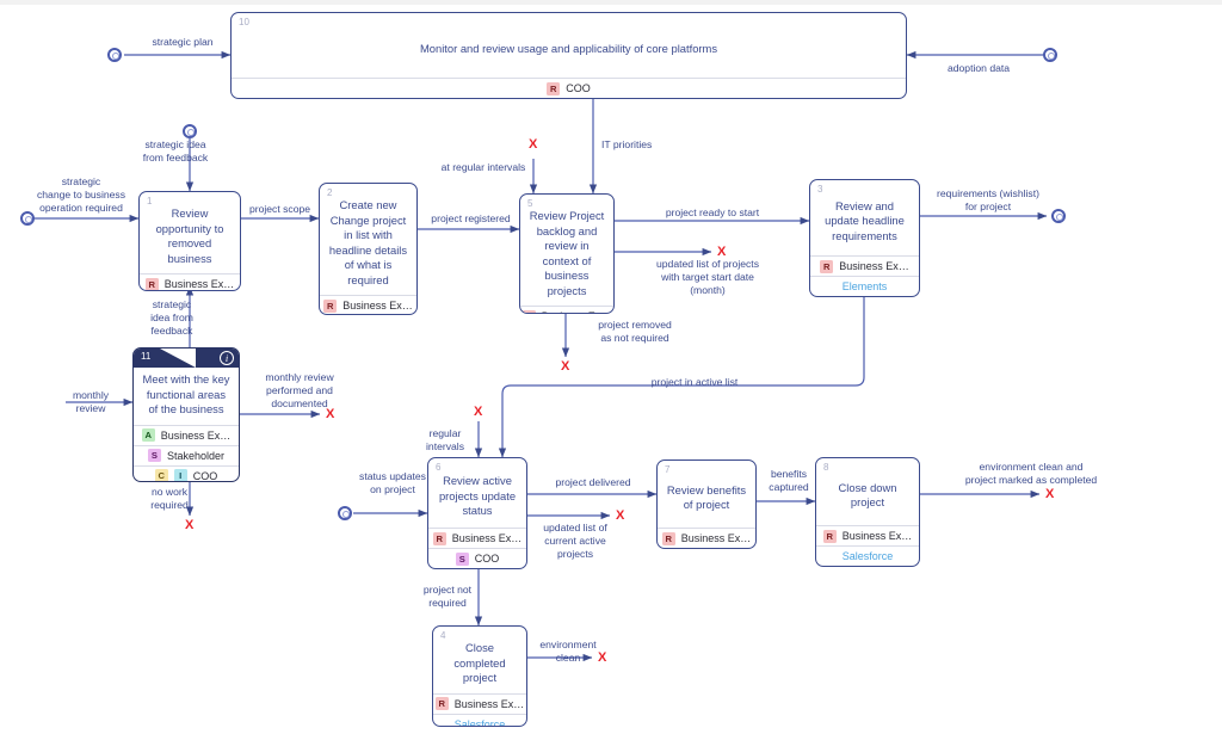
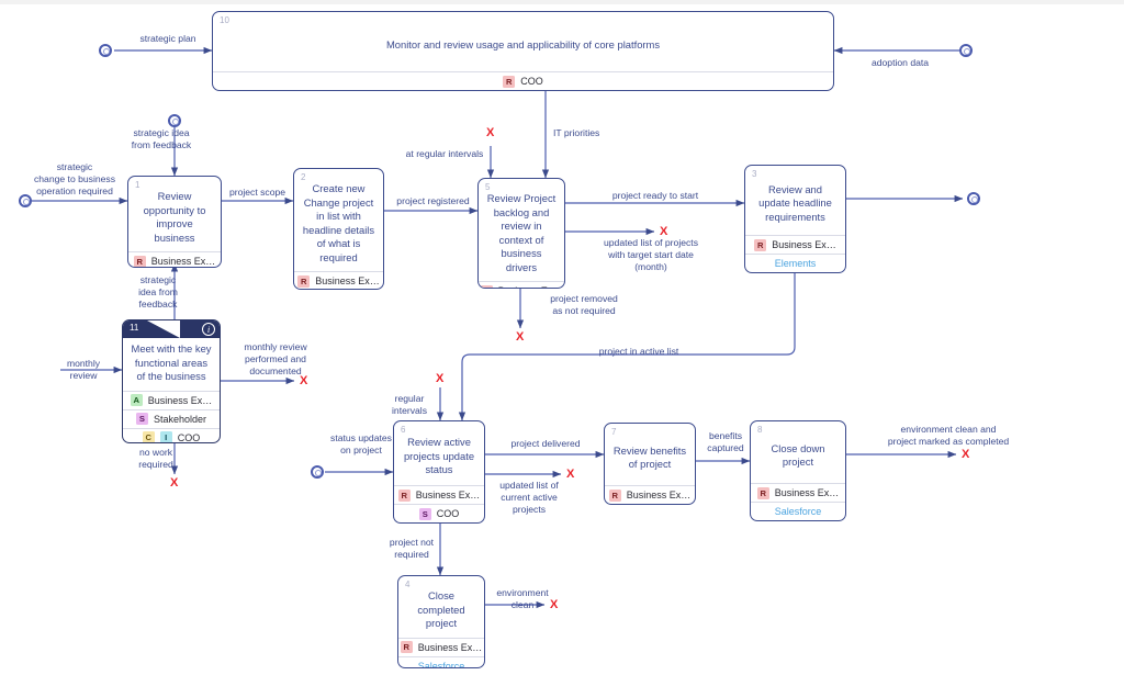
  10
  Monitor and review usage and applicability of core platforms
  R
  COO
  1
- Review opportunity to removed business
+ Review opportunity to improve business
  R
  Business Ex…
  2
  Create new Change project in list with headline details of what is required
  R
  Business Ex…
  5
- Review Project backlog and review in context of business projects
+ Review Project backlog and review in context of business drivers
  3
  Review and update headline requirements
  R
  Business Ex…
  Elements
  11
  i
  Meet with the key functional areas of the business
  A
  Business Ex…
  S
  Stakeholder
  C
  I
  COO
  6
  Review active projects update status
  R
  Business Ex…
  S
  COO
  7
  Review benefits of project
  R
  Business Ex…
  8
  Close down project
  R
  Business Ex…
  Salesforce
  4
  Close completed project
  R
  Business Ex…
  Salesforce
  X
  X
  X
  X
  X
  X
  X
  X
  X
  strategic plan
  adoption data
  strategic idea
  from feedback
  strategic
  change to business
  operation required
  project scope
  project registered
  at regular intervals
  IT priorities
  project ready to start
  updated list of projects
  with target start date
  (month)
- requirements (wishlist)
- for project
  project removed
  as not required
  strategic
  idea from
  feedback
  monthly
  review
  monthly review
  performed and
  documented
  no work
  required
  project in active list
  regular
  intervals
  status updates
  on project
  project delivered
  updated list of
  current active
  projects
  benefits
  captured
  environment clean and
  project marked as completed
  project not
  required
  environment
  clean
